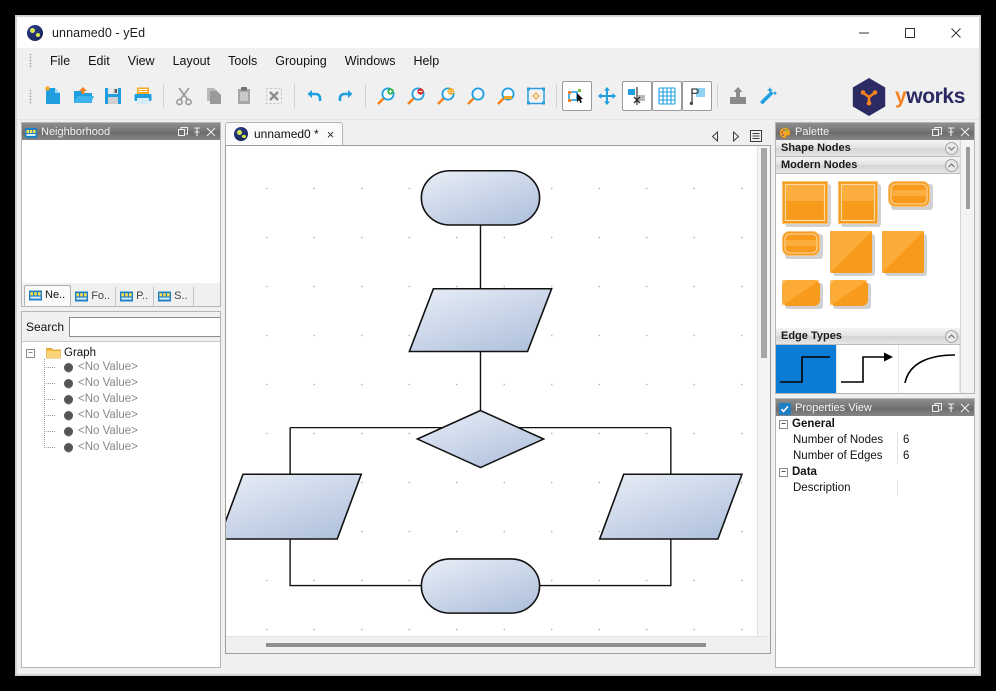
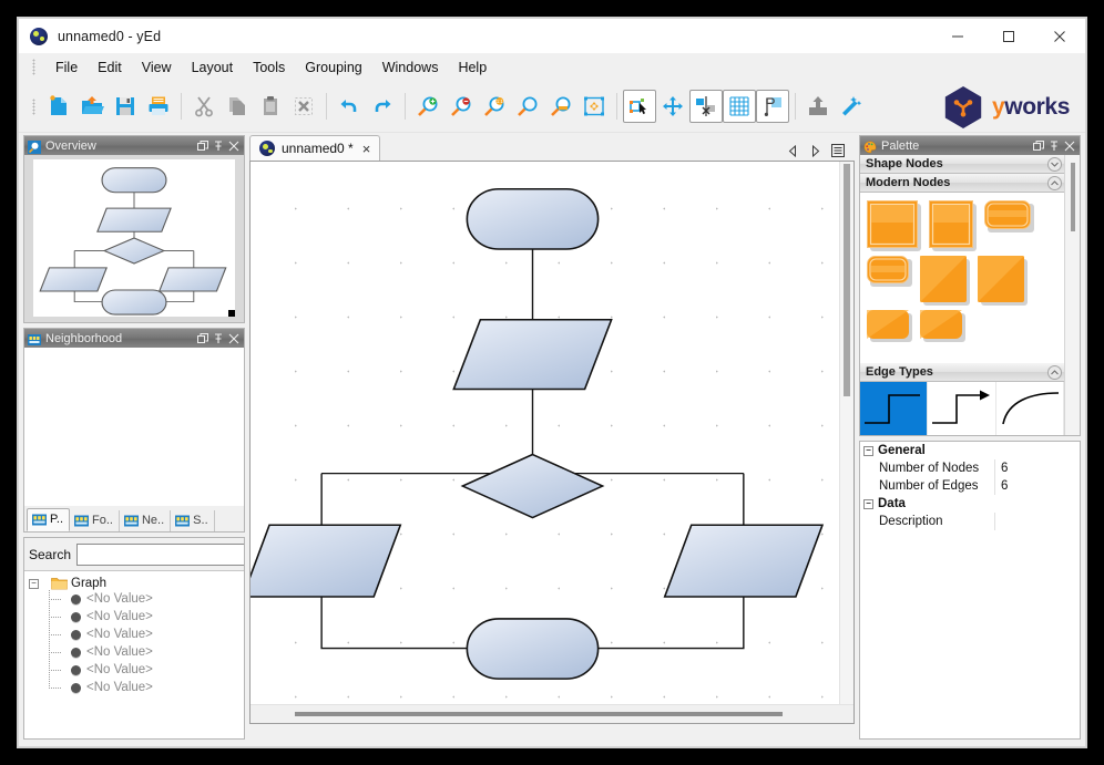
  unnamed0 - yEd
  File
  Edit
  View
  Layout
  Tools
  Grouping
  Windows
  Help
  yworks
+ Overview
  Neighborhood
- Ne..
+ P..
  Fo..
- P..
+ Ne..
  S..
  Search
  −
  Graph
  <No Value>
  <No Value>
  <No Value>
  <No Value>
  <No Value>
  <No Value>
  unnamed0 *
  ×
  Palette
  Shape Nodes
  Modern Nodes
  Edge Types
- Properties View
  −
  General
  Number of Nodes
  6
  Number of Edges
  6
  −
  Data
  Description
